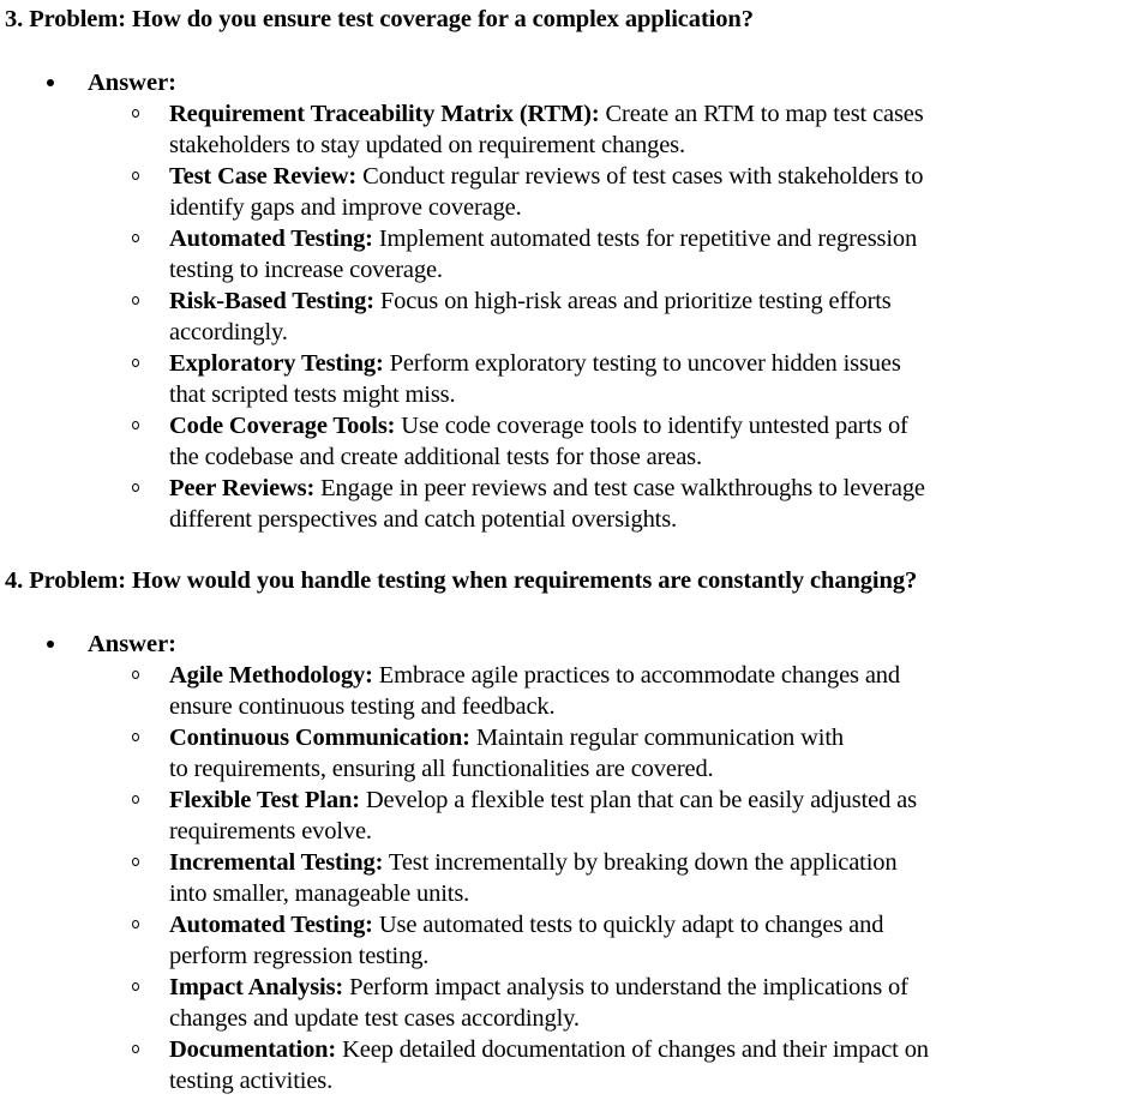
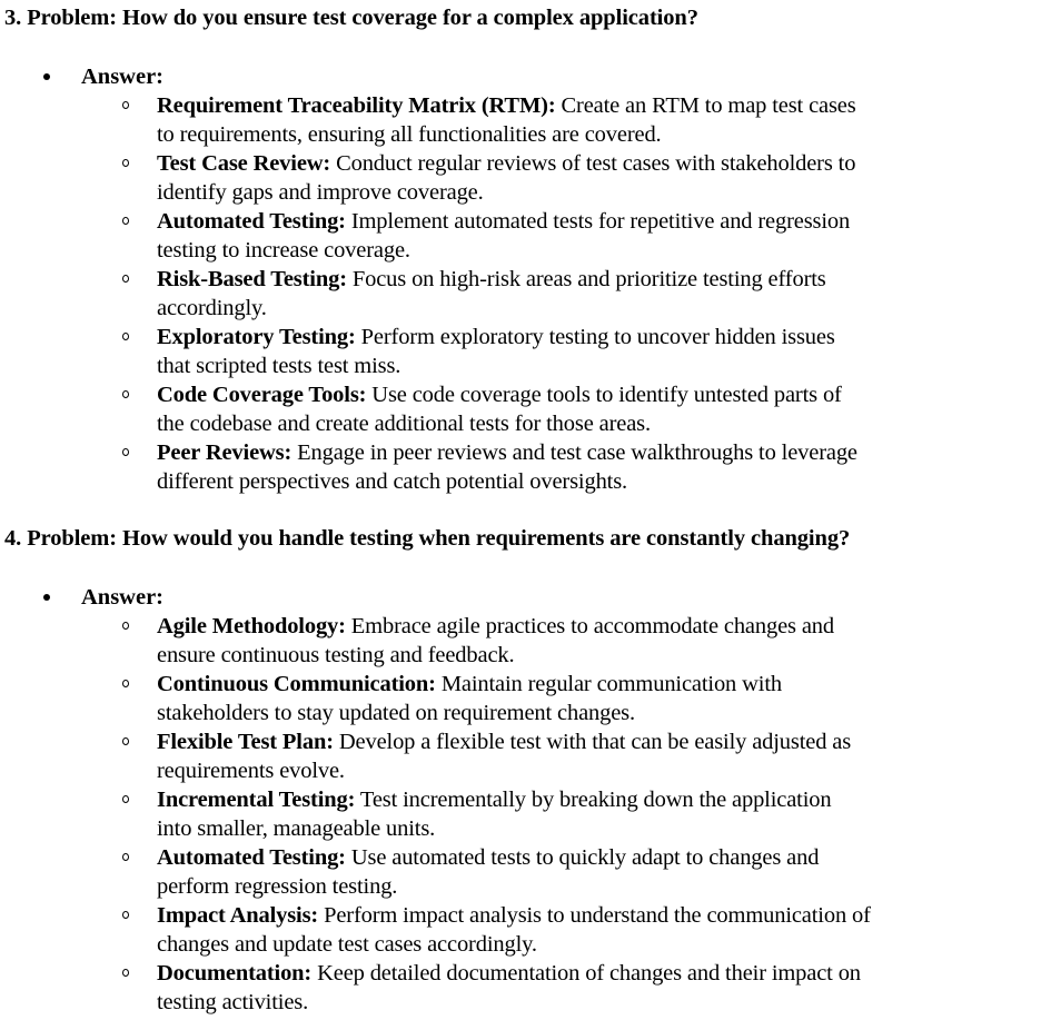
  3. Problem: How do you ensure test coverage for a complex application?
  Answer:
  Requirement Traceability Matrix (RTM): Create an RTM to map test cases
- stakeholders to stay updated on requirement changes.
+ to requirements, ensuring all functionalities are covered.
  Test Case Review: Conduct regular reviews of test cases with stakeholders to
  identify gaps and improve coverage.
  Automated Testing: Implement automated tests for repetitive and regression
  testing to increase coverage.
  Risk-Based Testing: Focus on high-risk areas and prioritize testing efforts
  accordingly.
  Exploratory Testing: Perform exploratory testing to uncover hidden issues
- that scripted tests might miss.
+ that scripted tests test miss.
  Code Coverage Tools: Use code coverage tools to identify untested parts of
  the codebase and create additional tests for those areas.
  Peer Reviews: Engage in peer reviews and test case walkthroughs to leverage
  different perspectives and catch potential oversights.
  4. Problem: How would you handle testing when requirements are constantly changing?
  Answer:
  Agile Methodology: Embrace agile practices to accommodate changes and
  ensure continuous testing and feedback.
  Continuous Communication: Maintain regular communication with
- to requirements, ensuring all functionalities are covered.
+ stakeholders to stay updated on requirement changes.
- Flexible Test Plan: Develop a flexible test plan that can be easily adjusted as
+ Flexible Test Plan: Develop a flexible test with that can be easily adjusted as
  requirements evolve.
  Incremental Testing: Test incrementally by breaking down the application
  into smaller, manageable units.
  Automated Testing: Use automated tests to quickly adapt to changes and
  perform regression testing.
- Impact Analysis: Perform impact analysis to understand the implications of
+ Impact Analysis: Perform impact analysis to understand the communication of
  changes and update test cases accordingly.
  Documentation: Keep detailed documentation of changes and their impact on
  testing activities.
